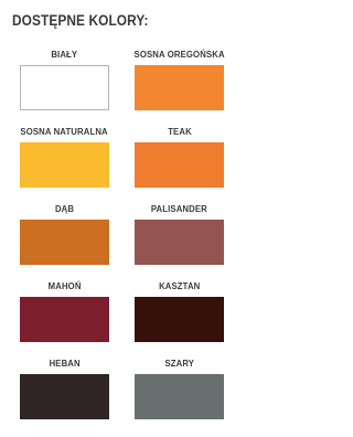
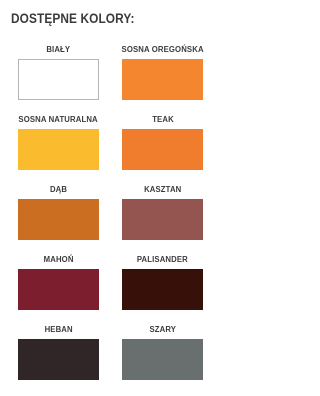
  DOSTĘPNE KOLORY:
  BIAŁY
  SOSNA OREGOŃSKA
  SOSNA NATURALNA
  TEAK
  DĄB
- PALISANDER
+ KASZTAN
  MAHOŃ
- KASZTAN
+ PALISANDER
  HEBAN
  SZARY
